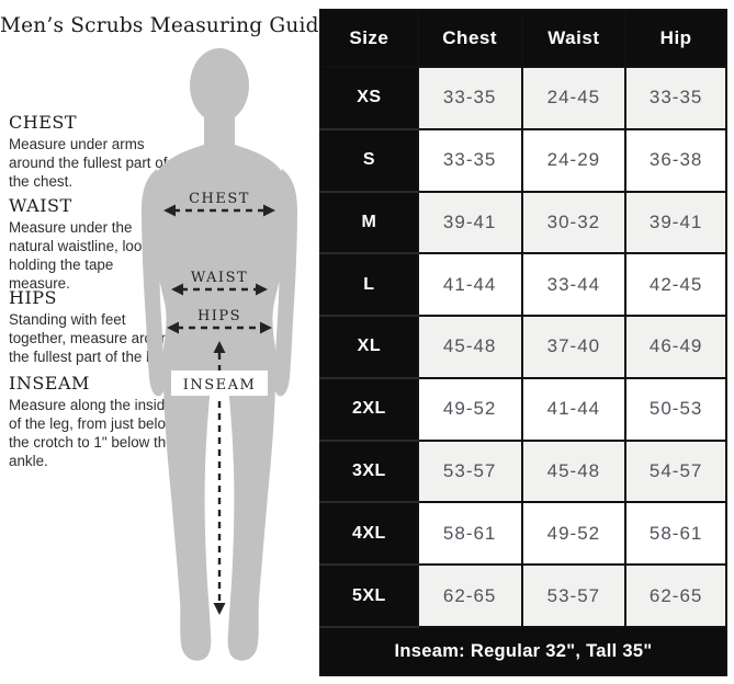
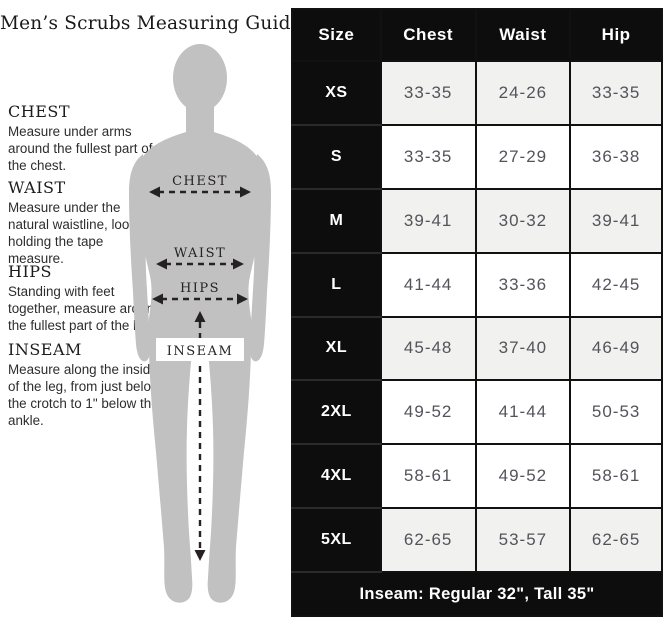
  Men’s Scrubs Measuring Guid
  CHEST
  Measure under arms around the fullest part of the chest.
  WAIST
  Measure under the natural waistline, loo holding the tape measure.
  HIPS
  Standing with feet together, measure arn the fullest part of the
  INSEAM
  Measure along the insid of the leg, from just belo the crotch to 1" below th ankle.
  CHEST
  WAIST
  HIPS
  INSEAM
  Size	Chest	Waist	Hip
- XS	33-35	24-45	33-35
+ XS	33-35	24-26	33-35
- S	33-35	24-29	36-38
+ S	33-35	27-29	36-38
  M	39-41	30-32	39-41
- L	41-44	33-44	42-45
+ L	41-44	33-36	42-45
  XL	45-48	37-40	46-49
  2XL	49-52	41-44	50-53
- 3XL	53-57	45-48	54-57
  4XL	58-61	49-52	58-61
  5XL	62-65	53-57	62-65
  Inseam: Regular 32", Tall 35"
